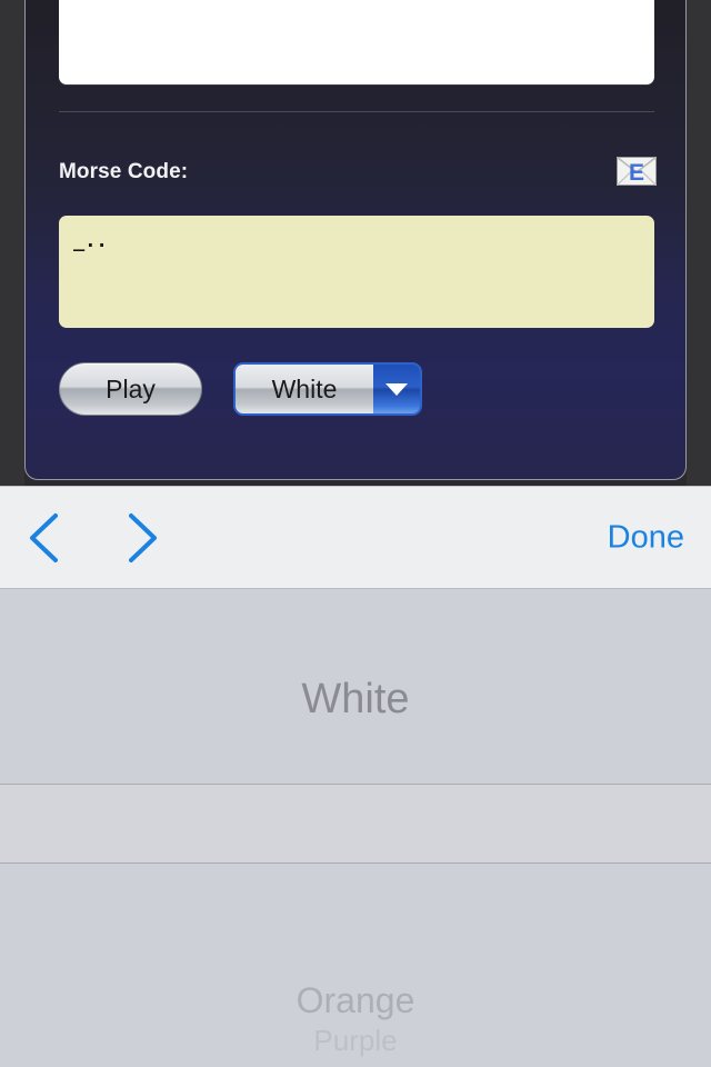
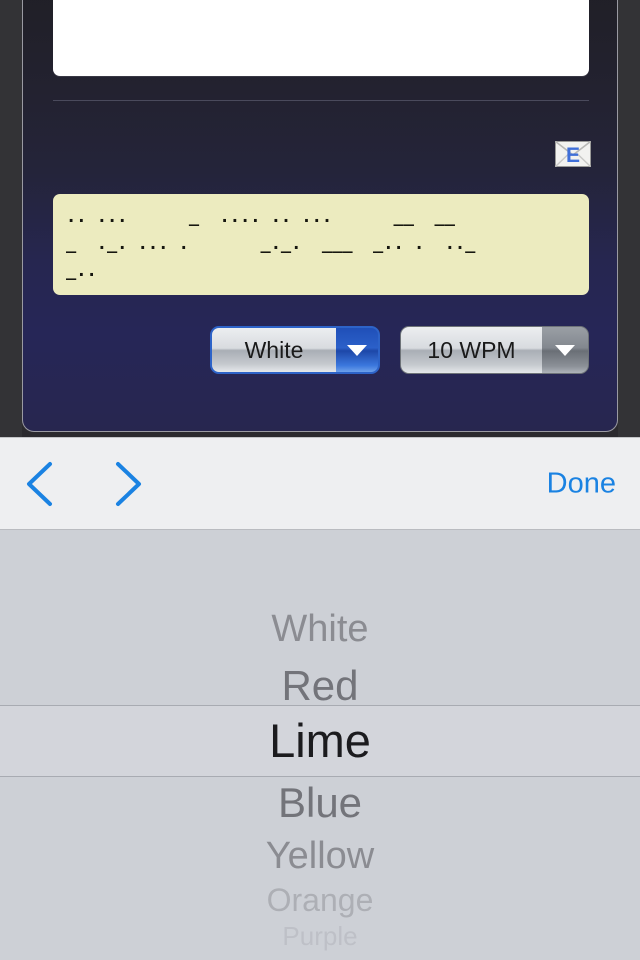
- Morse Code:
  E
+ .. ... _ .... .. ... __ __
+ _ ._. ... . _._. ___ _.. . .._
  _..
- Play
  White
+ 10 WPM
  Done
  White
+ Red
+ Lime
+ Blue
+ Yellow
  Orange
